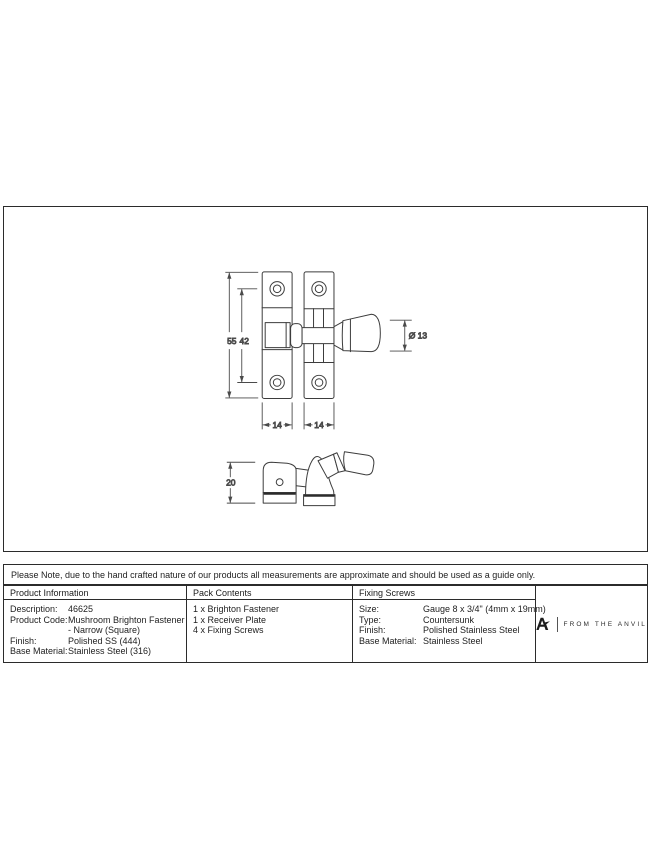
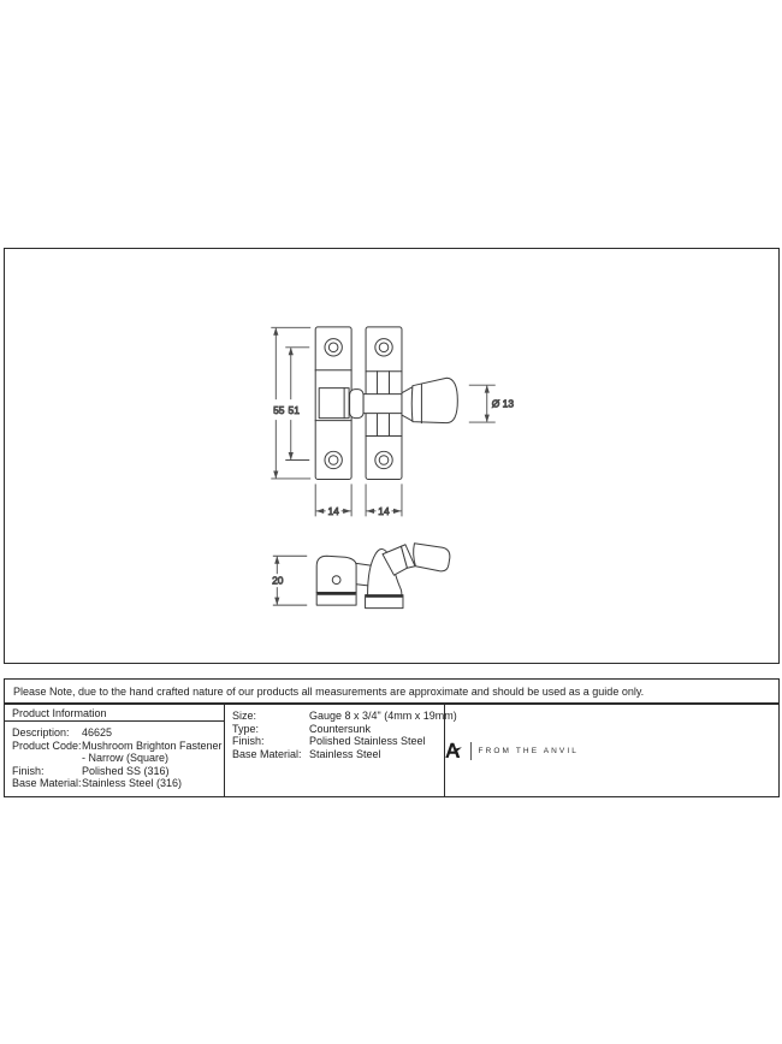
  55
- 42
+ 51
  14
  14
  Ø 13
  20
  Please Note, due to the hand crafted nature of our products all measurements are approximate and should be used as a guide only.
  Product Information
  Description:
  46625
  Product Code:
  Mushroom Brighton Fastener
  - Narrow (Square)
  Finish:
- Polished SS (444)
+ Polished SS (316)
  Base Material:
  Stainless Steel (316)
- Pack Contents
- 1 x Brighton Fastener
- 1 x Receiver Plate
- 4 x Fixing Screws
- Fixing Screws
  Size:
  Gauge 8 x 3/4" (4mm x 19mm)
  Type:
  Countersunk
  Finish:
  Polished Stainless Steel
  Base Material:
  Stainless Steel
